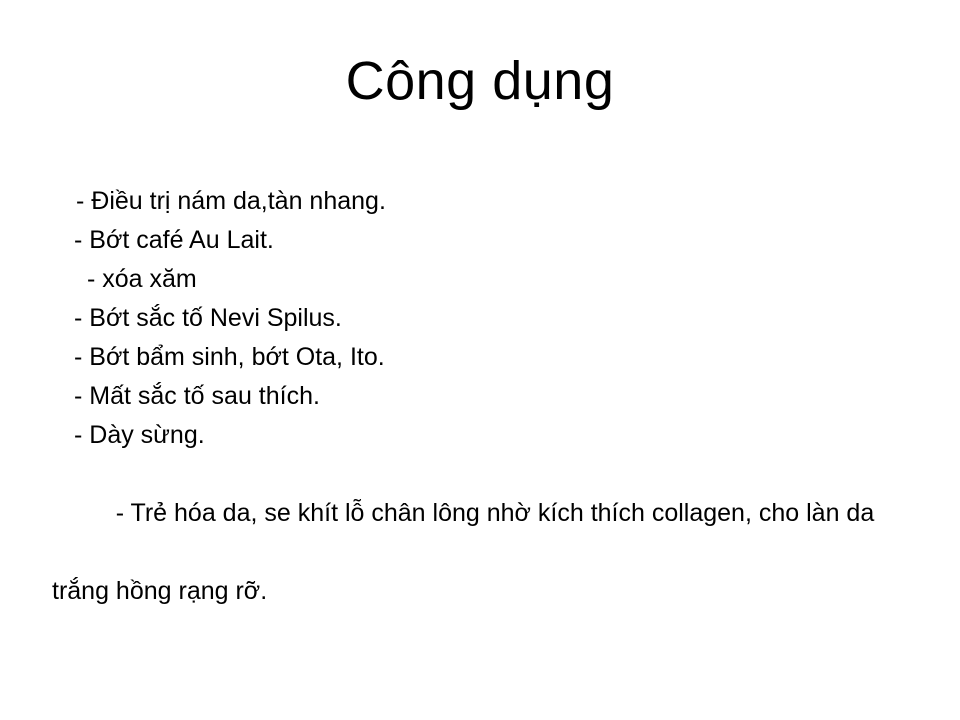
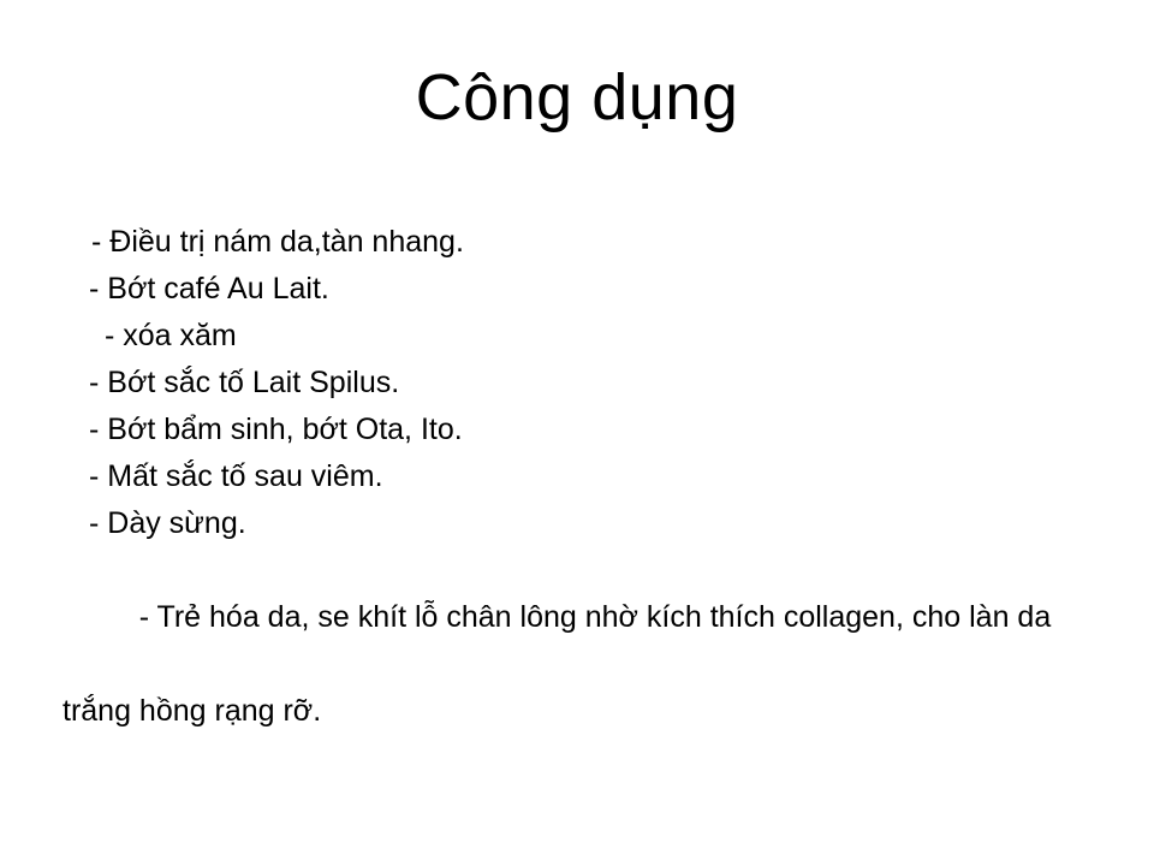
  Công dụng
  - Điều trị nám da,tàn nhang.
  - Bớt café Au Lait.
  - xóa xăm
- - Bớt sắc tố Nevi Spilus.
+ - Bớt sắc tố Lait Spilus.
  - Bớt bẩm sinh, bớt Ota, Ito.
- - Mất sắc tố sau thích.
+ - Mất sắc tố sau viêm.
  - Dày sừng.
  - Trẻ hóa da, se khít lỗ chân lông nhờ kích thích collagen, cho làn da
  trắng hồng rạng rỡ.
